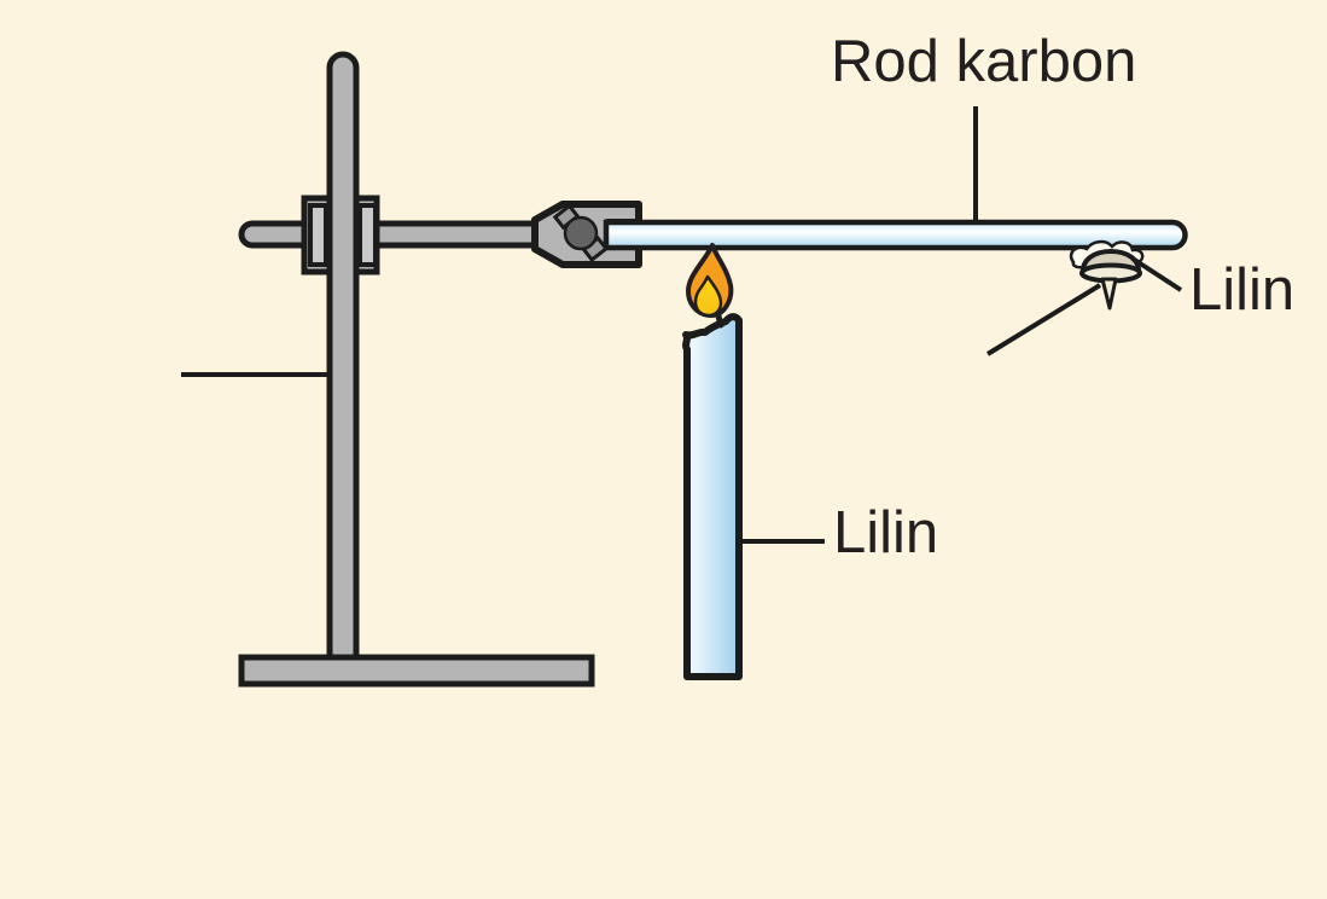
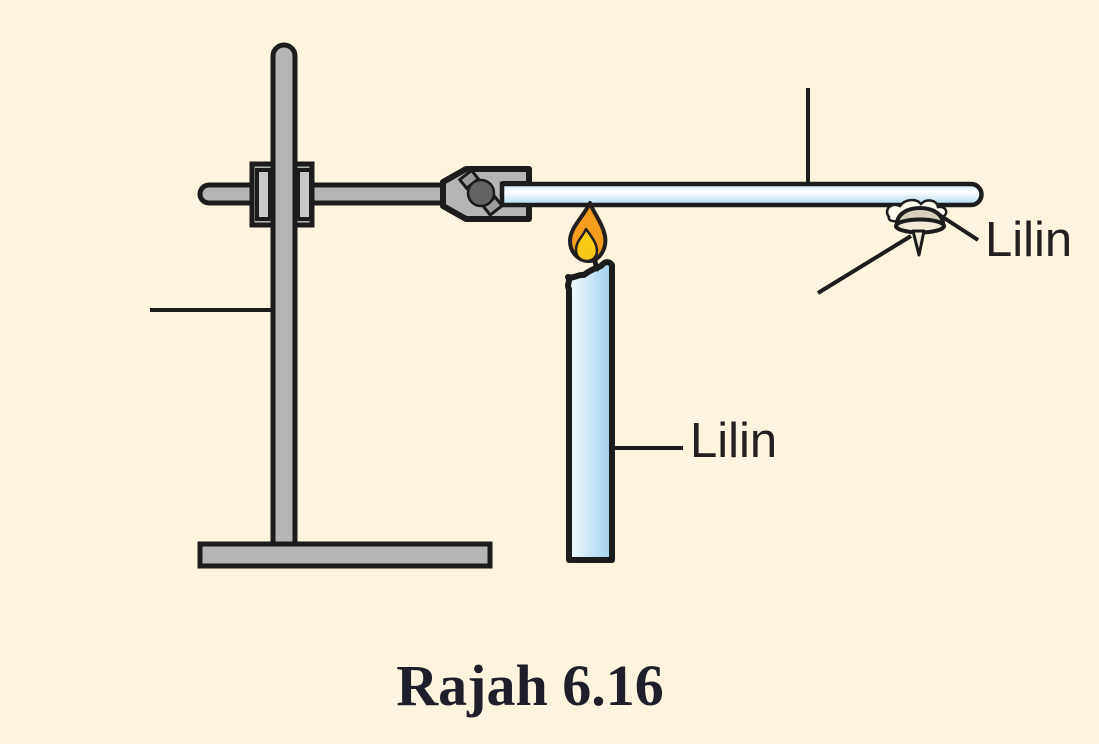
- Rod karbon
  Lilin
  Lilin
+ Rajah 6.16
